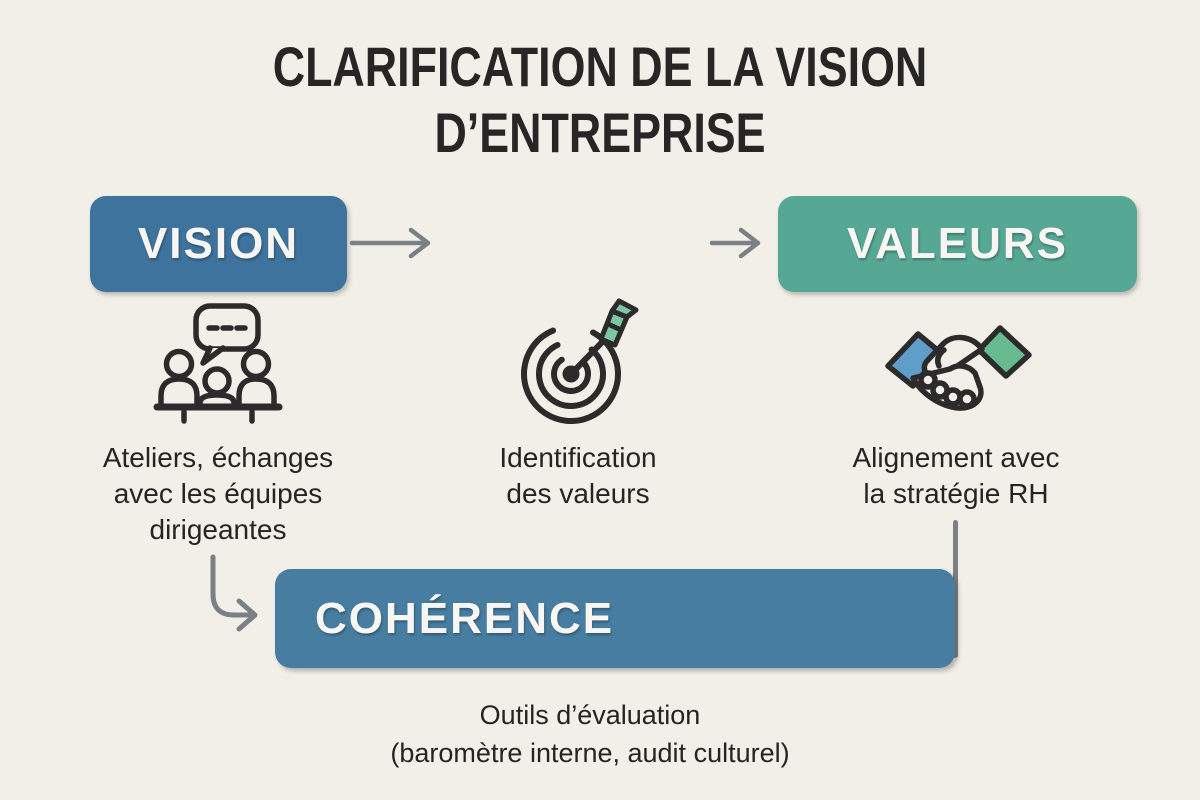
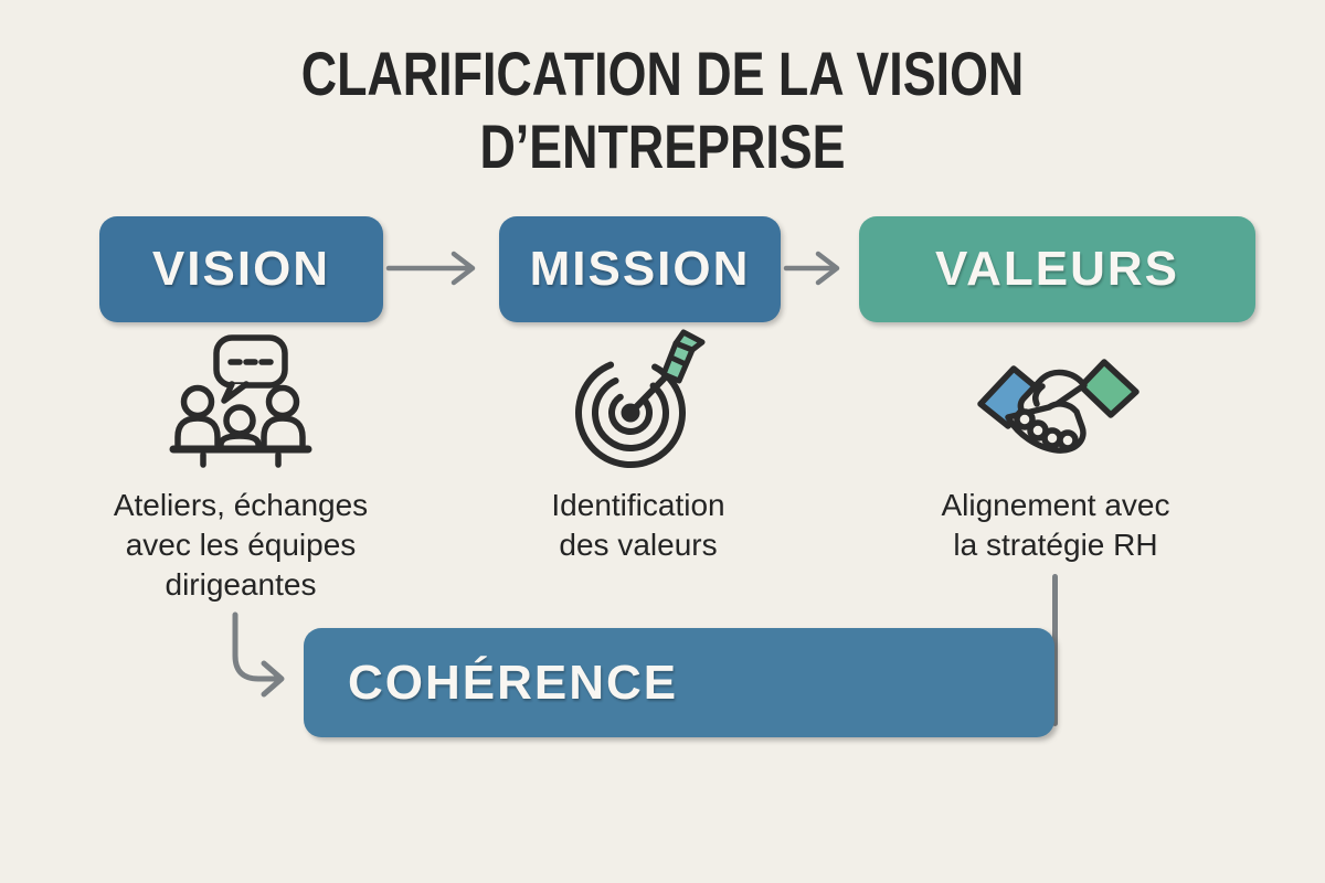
  CLARIFICATION DE LA VISION D’ENTREPRISE
  VISION
+ MISSION
  VALEURS
  Ateliers, échanges
  avec les équipes
  dirigeantes
  Identification
  des valeurs
  Alignement avec
  la stratégie RH
  COHÉRENCE
- Outils d’évaluation
- (baromètre interne, audit culturel)
